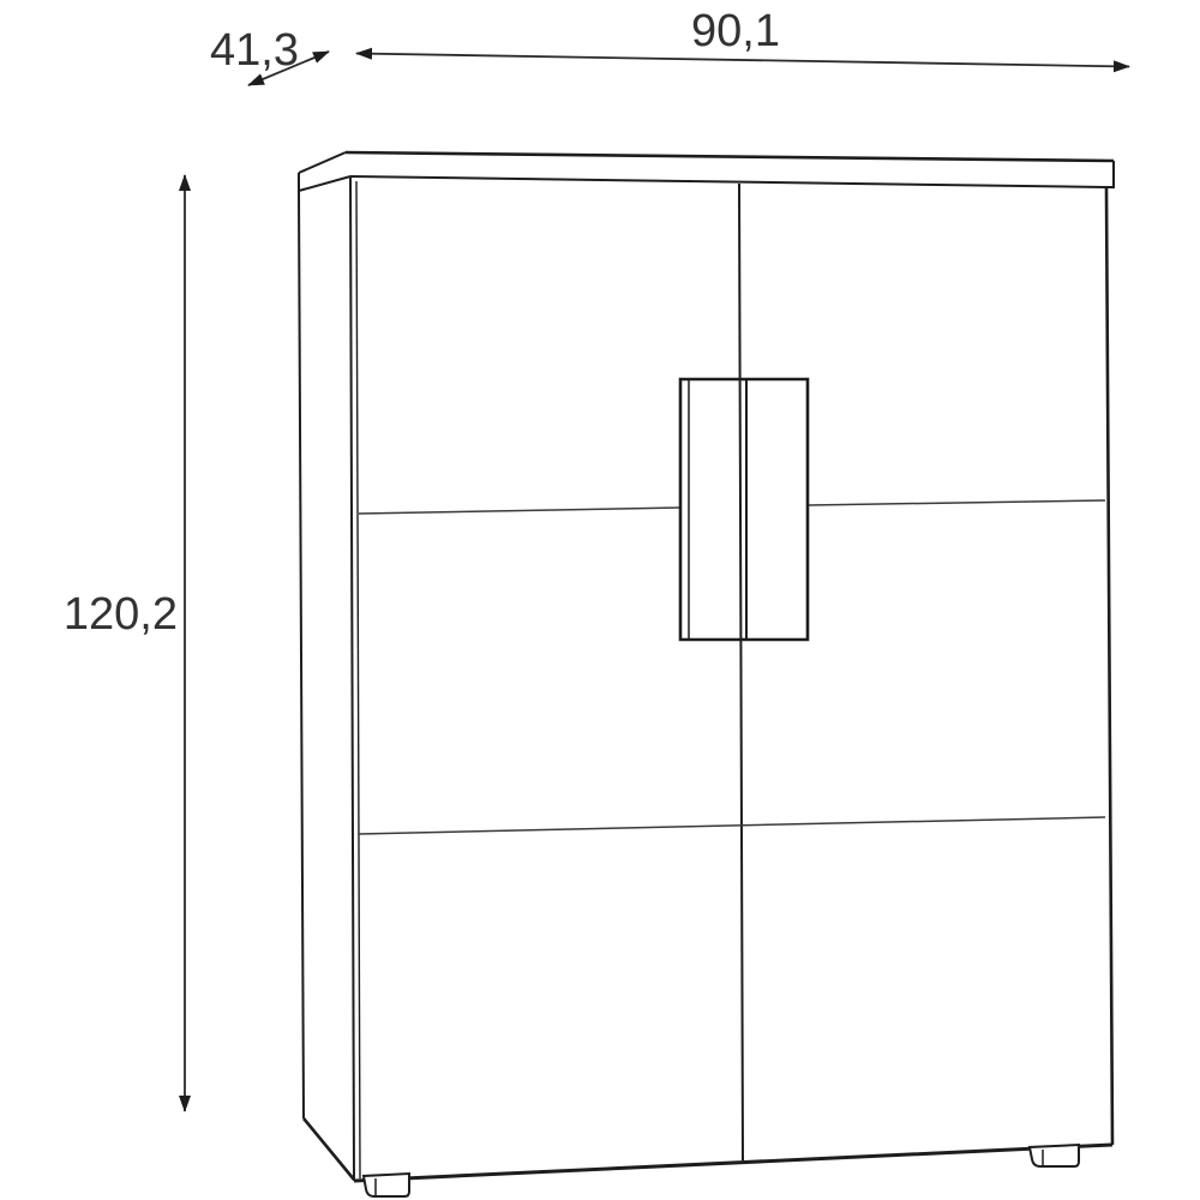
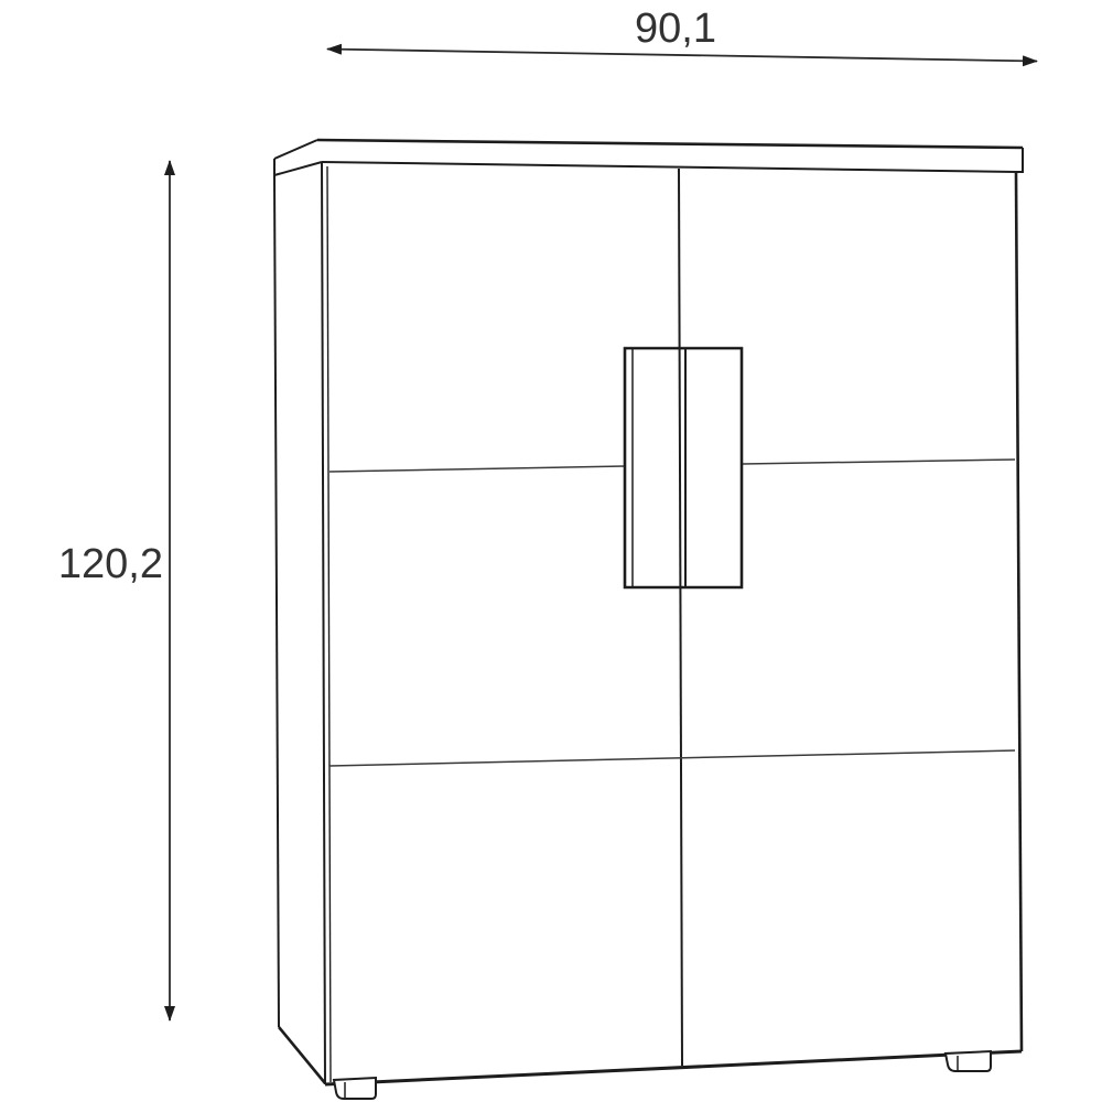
  90,1
- 41,3
  120,2
